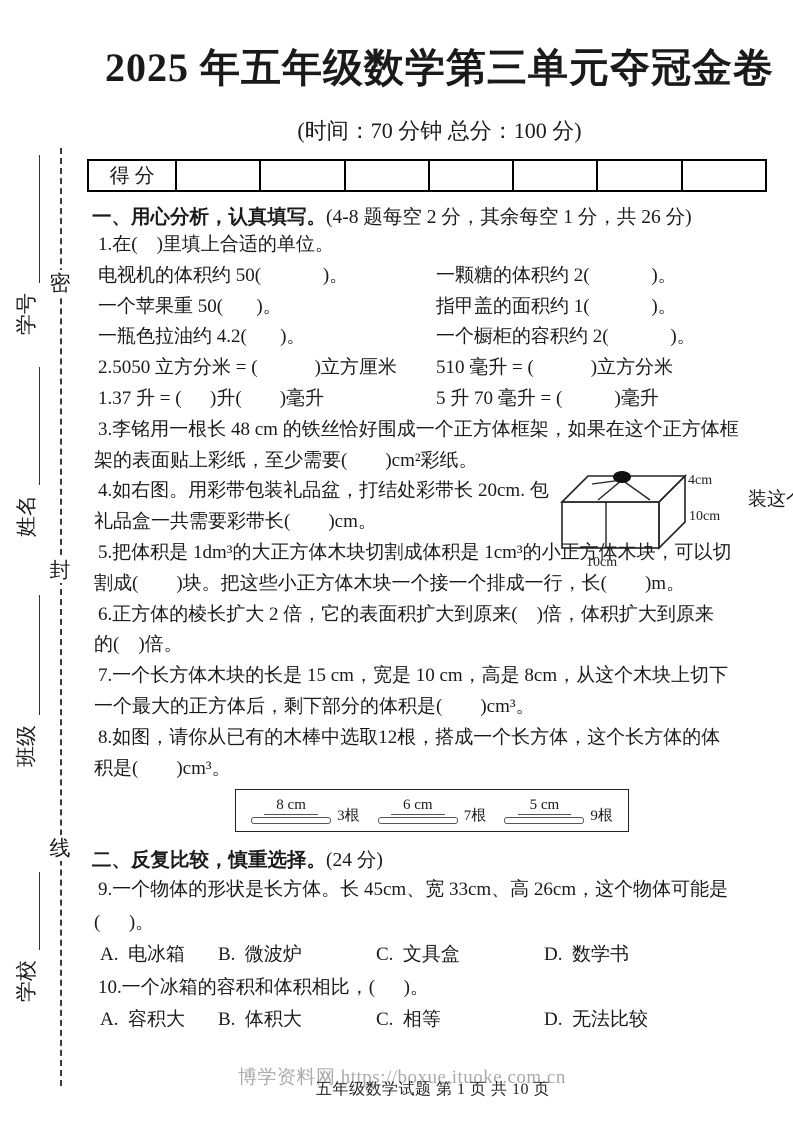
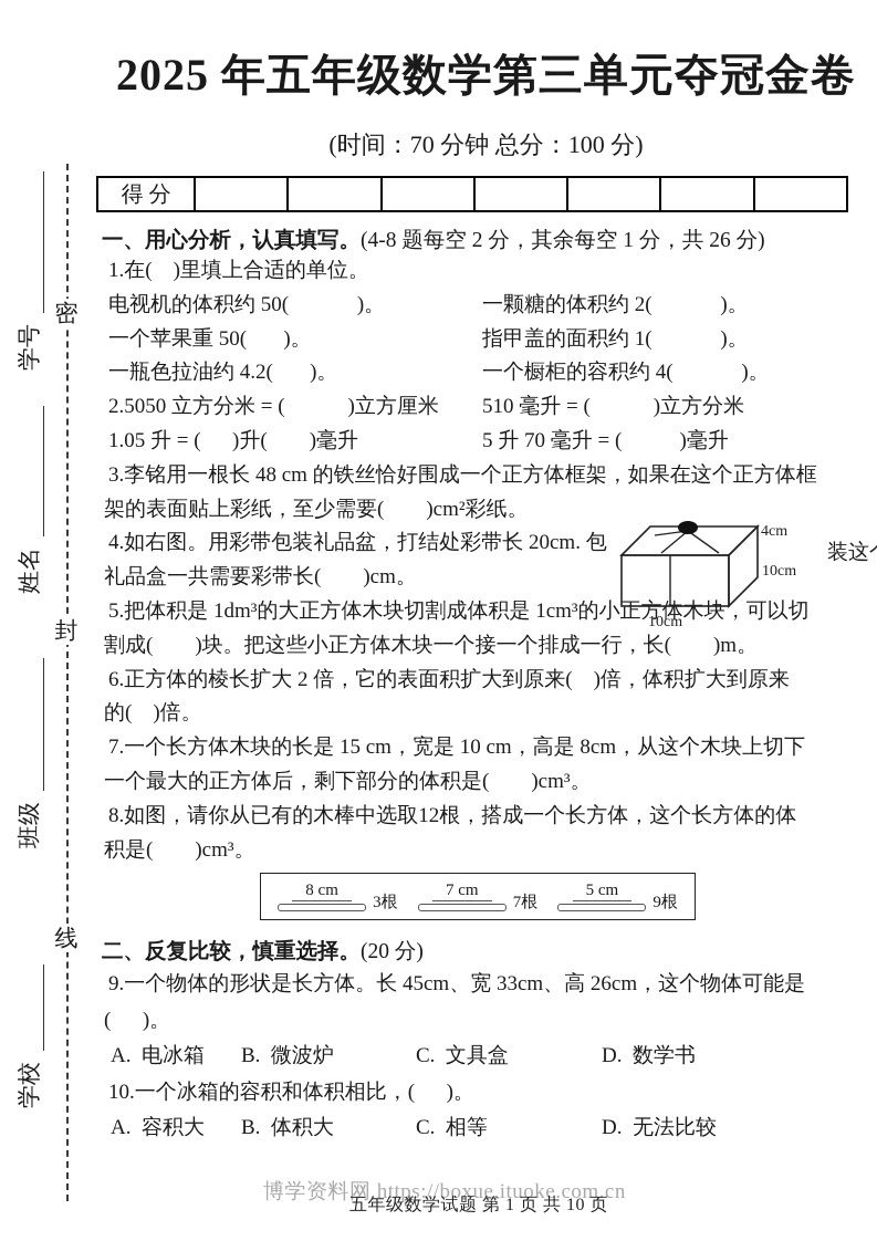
  密
  封
  线
  2025 年五年级数学第三单元夺冠金卷
  (时间：70 分钟 总分：100 分)
  得 分
  一、用心分析，认真填写。(4-8 题每空 2 分，其余每空 1 分，共 26 分)
  1.在( )里填上合适的单位。
  电视机的体积约 50( )。
  一颗糖的体积约 2( )。
  一个苹果重 50( )。
  指甲盖的面积约 1( )。
  一瓶色拉油约 4.2( )。
- 一个橱柜的容积约 2( )。
+ 一个橱柜的容积约 4( )。
  2.5050 立方分米 = ( )立方厘米
  510 毫升 = ( )立方分米
- 1.37 升 = ( )升( )毫升
+ 1.05 升 = ( )升( )毫升
  5 升 70 毫升 = ( )毫升
  3.李铭用一根长 48 cm 的铁丝恰好围成一个正方体框架，如果在这个正方体框
  架的表面贴上彩纸，至少需要( )cm²彩纸。
  4.如右图。用彩带包装礼品盆，打结处彩带长 20cm. 包
  礼品盒一共需要彩带长( )cm。
  4cm
  10cm
  10cm
  5.把体积是 1dm³的大正方体木块切割成体积是 1cm³的小正方体木块，可以切
  割成( )块。把这些小正方体木块一个接一个排成一行，长( )m。
  6.正方体的棱长扩大 2 倍，它的表面积扩大到原来( )倍，体积扩大到原来
  的( )倍。
  7.一个长方体木块的长是 15 cm，宽是 10 cm，高是 8cm，从这个木块上切下
  一个最大的正方体后，剩下部分的体积是( )cm³。
  8.如图，请你从已有的木棒中选取12根，搭成一个长方体，这个长方体的体
  积是( )cm³。
  8 cm
  3根
- 6 cm
+ 7 cm
  7根
  5 cm
  9根
- 二、反复比较，慎重选择。(24 分)
+ 二、反复比较，慎重选择。(20 分)
  9.一个物体的形状是长方体。长 45cm、宽 33cm、高 26cm，这个物体可能是
  ( )。
  A. 电冰箱
  B. 微波炉
  C. 文具盒
  D. 数学书
  10.一个冰箱的容积和体积相比，( )。
  A. 容积大
  B. 体积大
  C. 相等
  D. 无法比较
  博学资料网 https://boxue.ituoke.com.cn
  五年级数学试题 第 1 页 共 10 页
